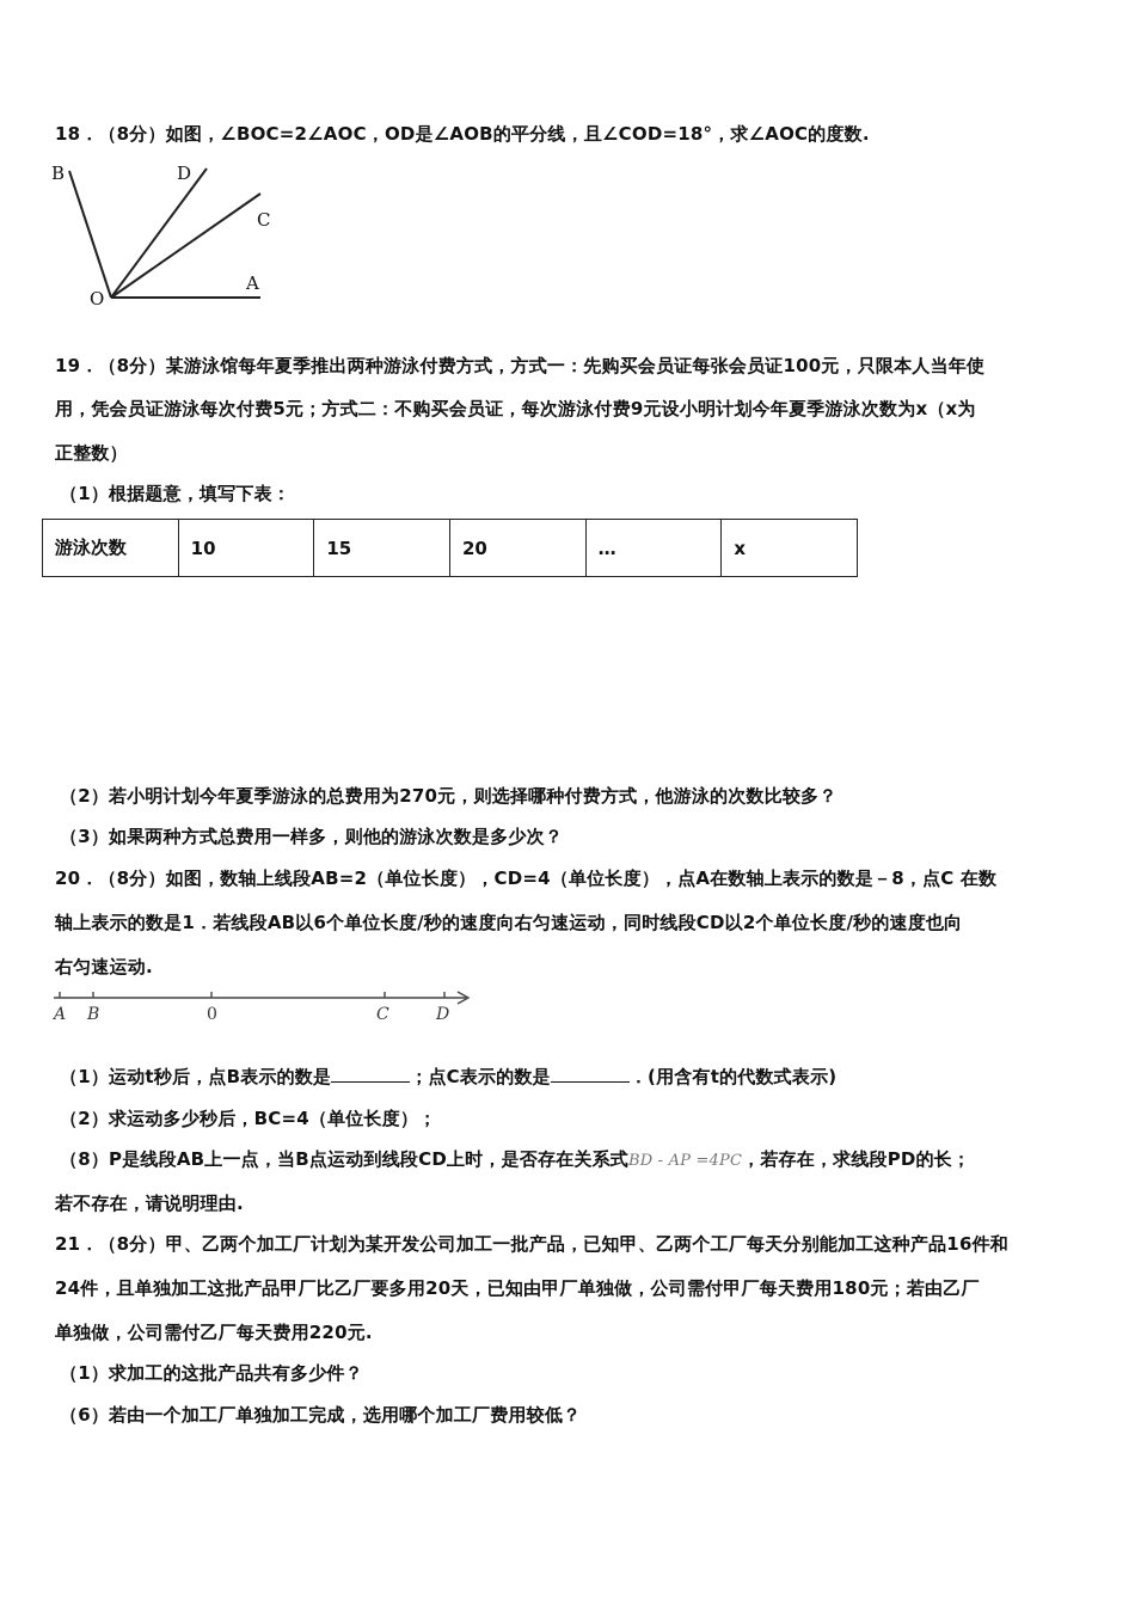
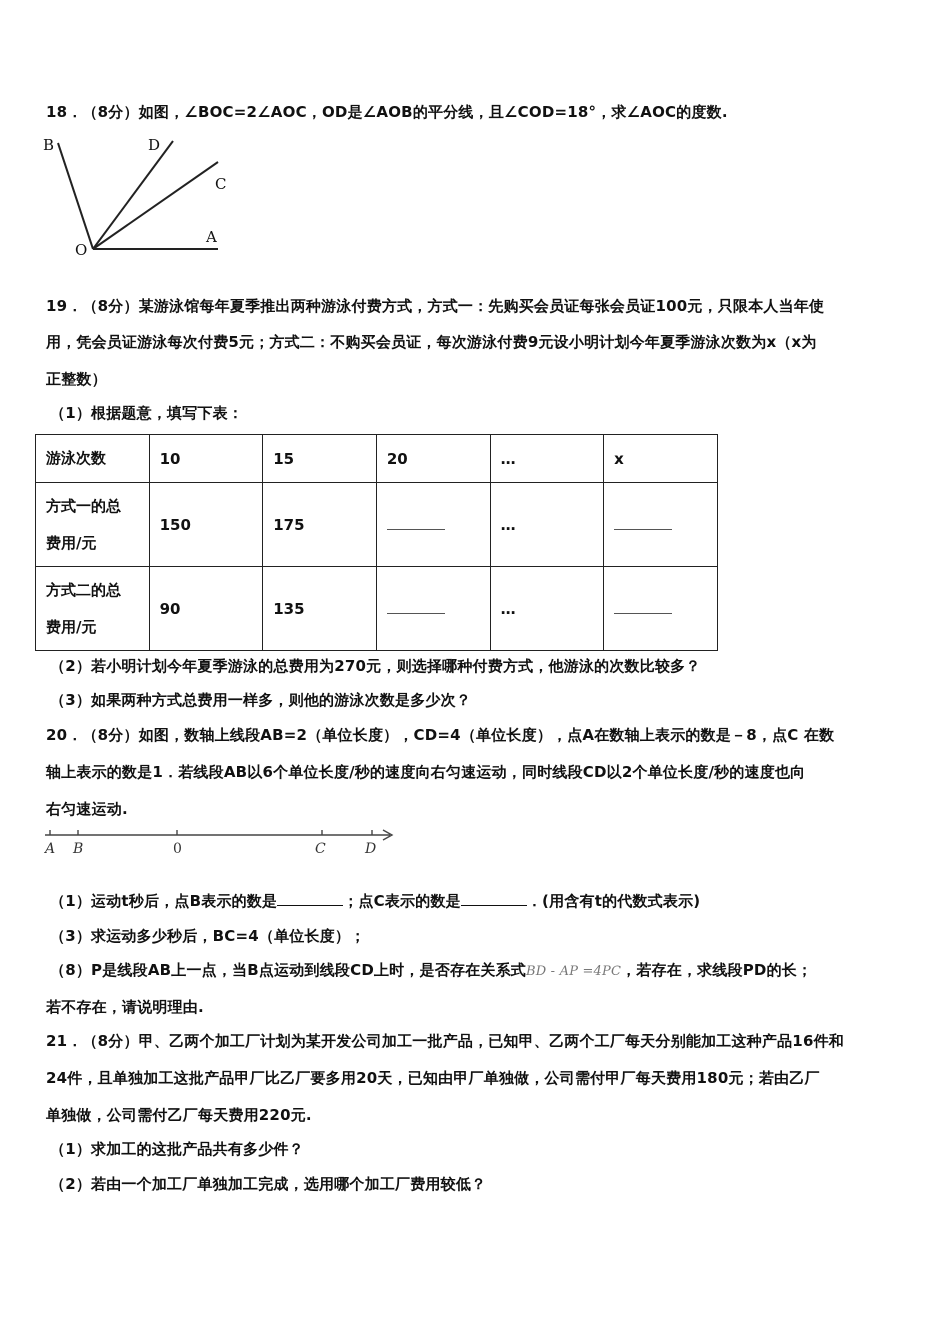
  18．（8分）如图，∠BOC=2∠AOC，OD是∠AOB的平分线，且∠COD=18°，求∠AOC的度数.
  B
  D
  C
  O
  A
  19．（8分）某游泳馆每年夏季推出两种游泳付费方式，方式一：先购买会员证每张会员证100元，只限本人当年使
  用，凭会员证游泳每次付费5元；方式二：不购买会员证，每次游泳付费9元设小明计划今年夏季游泳次数为x（x为
  正整数）
  （1）根据题意，填写下表：
  游泳次数	10	15	20	…	x
+ 方式一的总 费用/元	150	175		…
+ 方式二的总 费用/元	90	135		…
  （2）若小明计划今年夏季游泳的总费用为270元，则选择哪种付费方式，他游泳的次数比较多？
  （3）如果两种方式总费用一样多，则他的游泳次数是多少次？
  20．（8分）如图，数轴上线段AB=2（单位长度），CD=4（单位长度），点A在数轴上表示的数是－8，点C 在数
  轴上表示的数是1．若线段AB以6个单位长度/秒的速度向右匀速运动，同时线段CD以2个单位长度/秒的速度也向
  右匀速运动.
  A
  B
  0
  C
  D
  （1）运动t秒后，点B表示的数是 ；点C表示的数是 ．(用含有t的代数式表示)
- （2）求运动多少秒后，BC=4（单位长度）；
+ （3）求运动多少秒后，BC=4（单位长度）；
  （8）P是线段AB上一点，当B点运动到线段CD上时，是否存在关系式BD - AP =4PC，若存在，求线段PD的长；
  若不存在，请说明理由.
  21．（8分）甲、乙两个加工厂计划为某开发公司加工一批产品，已知甲、乙两个工厂每天分别能加工这种产品16件和
  24件，且单独加工这批产品甲厂比乙厂要多用20天，已知由甲厂单独做，公司需付甲厂每天费用180元；若由乙厂
  单独做，公司需付乙厂每天费用220元.
  （1）求加工的这批产品共有多少件？
- （6）若由一个加工厂单独加工完成，选用哪个加工厂费用较低？
+ （2）若由一个加工厂单独加工完成，选用哪个加工厂费用较低？
